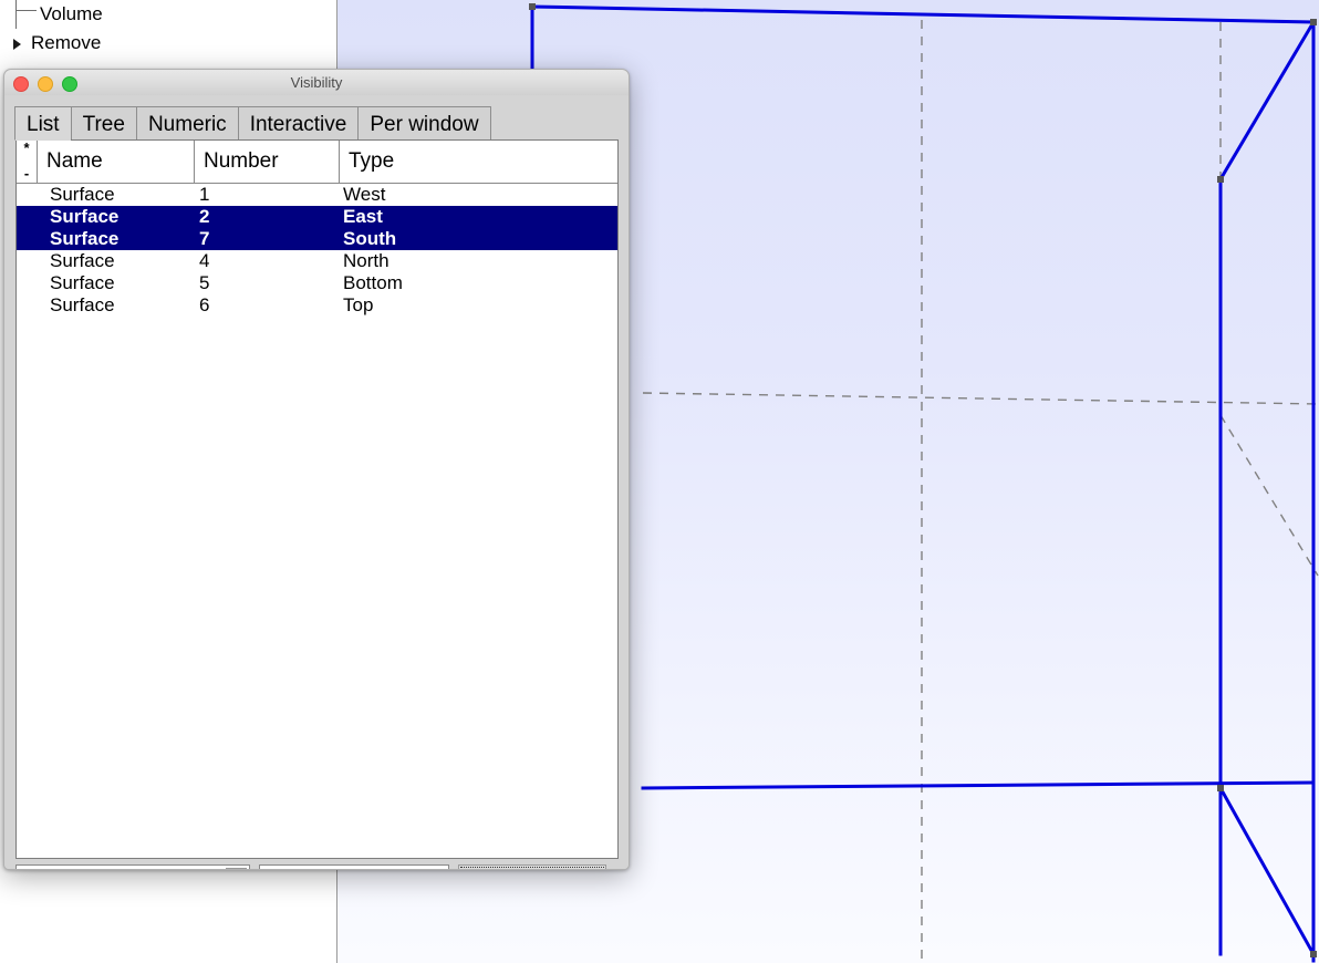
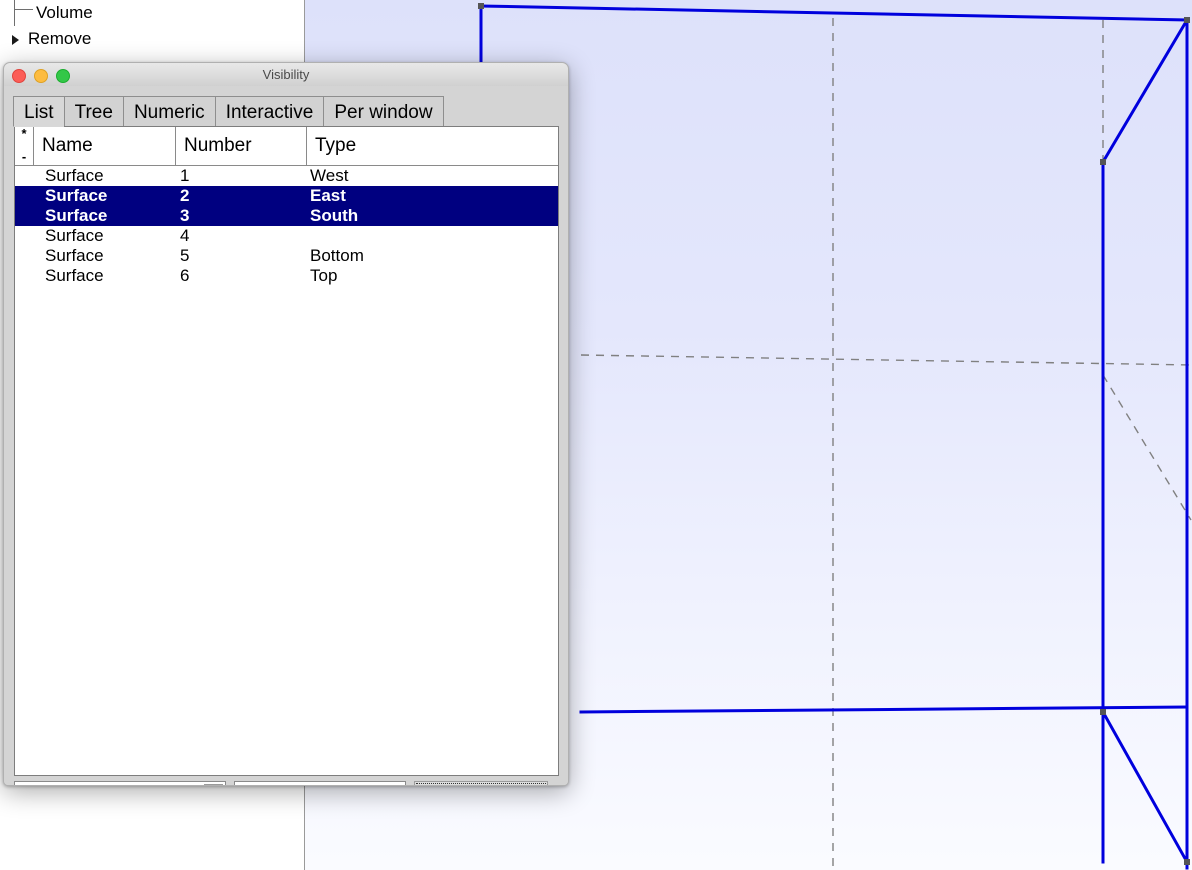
  Volume
  Remove
  Visibility
  List
  Tree
  Numeric
  Interactive
  Per window
  *
  -
  Name
  Number
  Type
  Surface
  1
  West
  Surface
  2
  East
  Surface
- 7
+ 3
  South
  Surface
  4
- North
  Surface
  5
  Bottom
  Surface
  6
  Top
